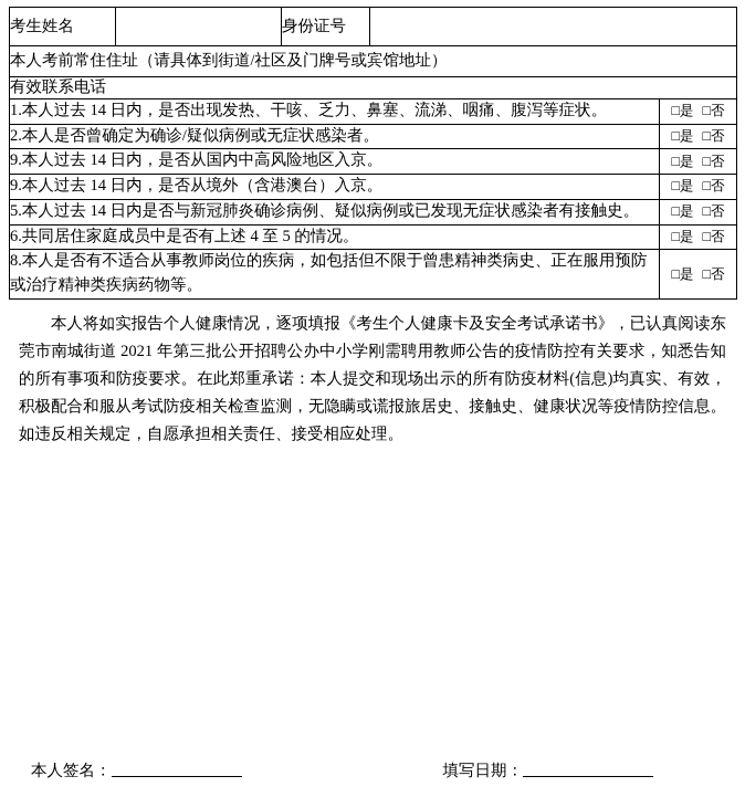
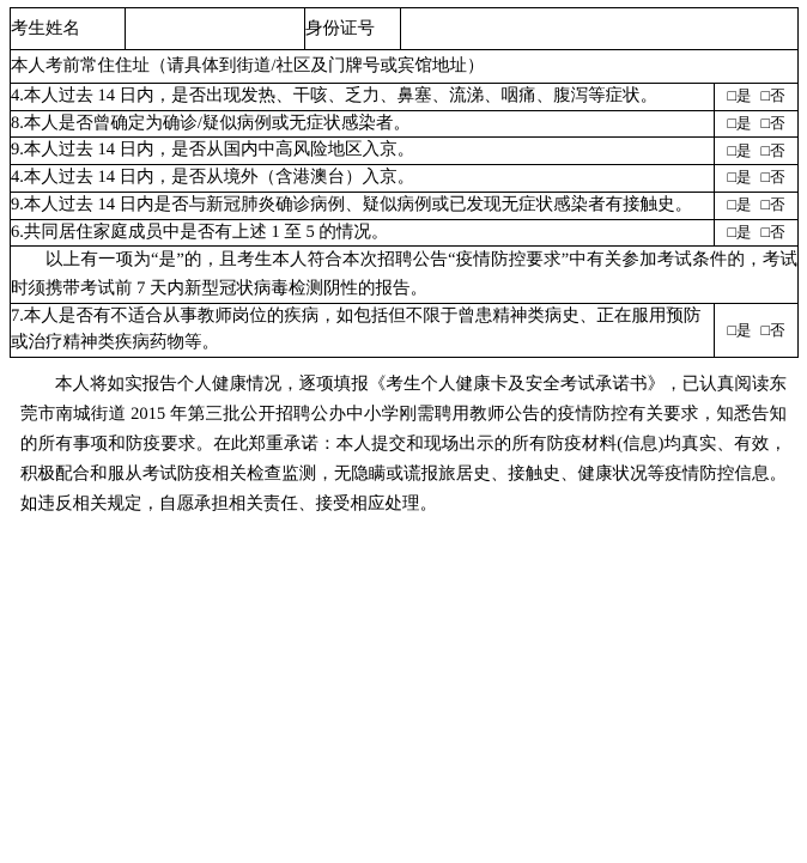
  考生姓名		身份证号
  本人考前常住住址（请具体到街道/社区及门牌号或宾馆地址）
- 有效联系电话
- 1.本人过去 14 日内，是否出现发热、干咳、乏力、鼻塞、流涕、咽痛、腹泻等症状。	□是 □否
+ 4.本人过去 14 日内，是否出现发热、干咳、乏力、鼻塞、流涕、咽痛、腹泻等症状。	□是 □否
- 2.本人是否曾确定为确诊/疑似病例或无症状感染者。	□是 □否
+ 8.本人是否曾确定为确诊/疑似病例或无症状感染者。	□是 □否
  9.本人过去 14 日内，是否从国内中高风险地区入京。	□是 □否
- 9.本人过去 14 日内，是否从境外（含港澳台）入京。	□是 □否
+ 4.本人过去 14 日内，是否从境外（含港澳台）入京。	□是 □否
- 5.本人过去 14 日内是否与新冠肺炎确诊病例、疑似病例或已发现无症状感染者有接触史。	□是 □否
+ 9.本人过去 14 日内是否与新冠肺炎确诊病例、疑似病例或已发现无症状感染者有接触史。	□是 □否
- 6.共同居住家庭成员中是否有上述 4 至 5 的情况。	□是 □否
+ 6.共同居住家庭成员中是否有上述 1 至 5 的情况。	□是 □否
+ 以上有一项为“是”的，且考生本人符合本次招聘公告“疫情防控要求”中有关参加考试条件的，考试时须携带考试前 7 天内新型冠状病毒检测阴性的报告。
- 8.本人是否有不适合从事教师岗位的疾病，如包括但不限于曾患精神类病史、正在服用预防或治疗精神类疾病药物等。	□是 □否
+ 7.本人是否有不适合从事教师岗位的疾病，如包括但不限于曾患精神类病史、正在服用预防或治疗精神类疾病药物等。	□是 □否
- 本人将如实报告个人健康情况，逐项填报《考生个人健康卡及安全考试承诺书》，已认真阅读东莞市南城街道 2021 年第三批公开招聘公办中小学刚需聘用教师公告的疫情防控有关要求，知悉告知的所有事项和防疫要求。在此郑重承诺：本人提交和现场出示的所有防疫材料(信息)均真实、有效，积极配合和服从考试防疫相关检查监测，无隐瞒或谎报旅居史、接触史、健康状况等疫情防控信息。如违反相关规定，自愿承担相关责任、接受相应处理。
+ 本人将如实报告个人健康情况，逐项填报《考生个人健康卡及安全考试承诺书》，已认真阅读东莞市南城街道 2015 年第三批公开招聘公办中小学刚需聘用教师公告的疫情防控有关要求，知悉告知的所有事项和防疫要求。在此郑重承诺：本人提交和现场出示的所有防疫材料(信息)均真实、有效，积极配合和服从考试防疫相关检查监测，无隐瞒或谎报旅居史、接触史、健康状况等疫情防控信息。如违反相关规定，自愿承担相关责任、接受相应处理。
- 本人签名：
- 填写日期：
